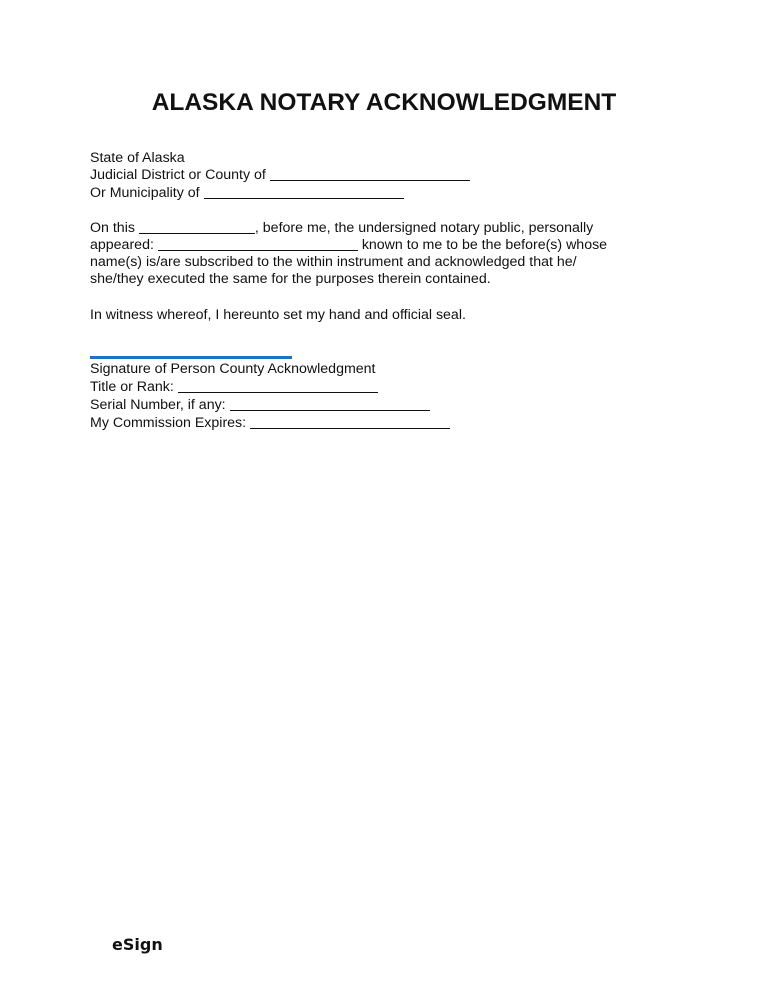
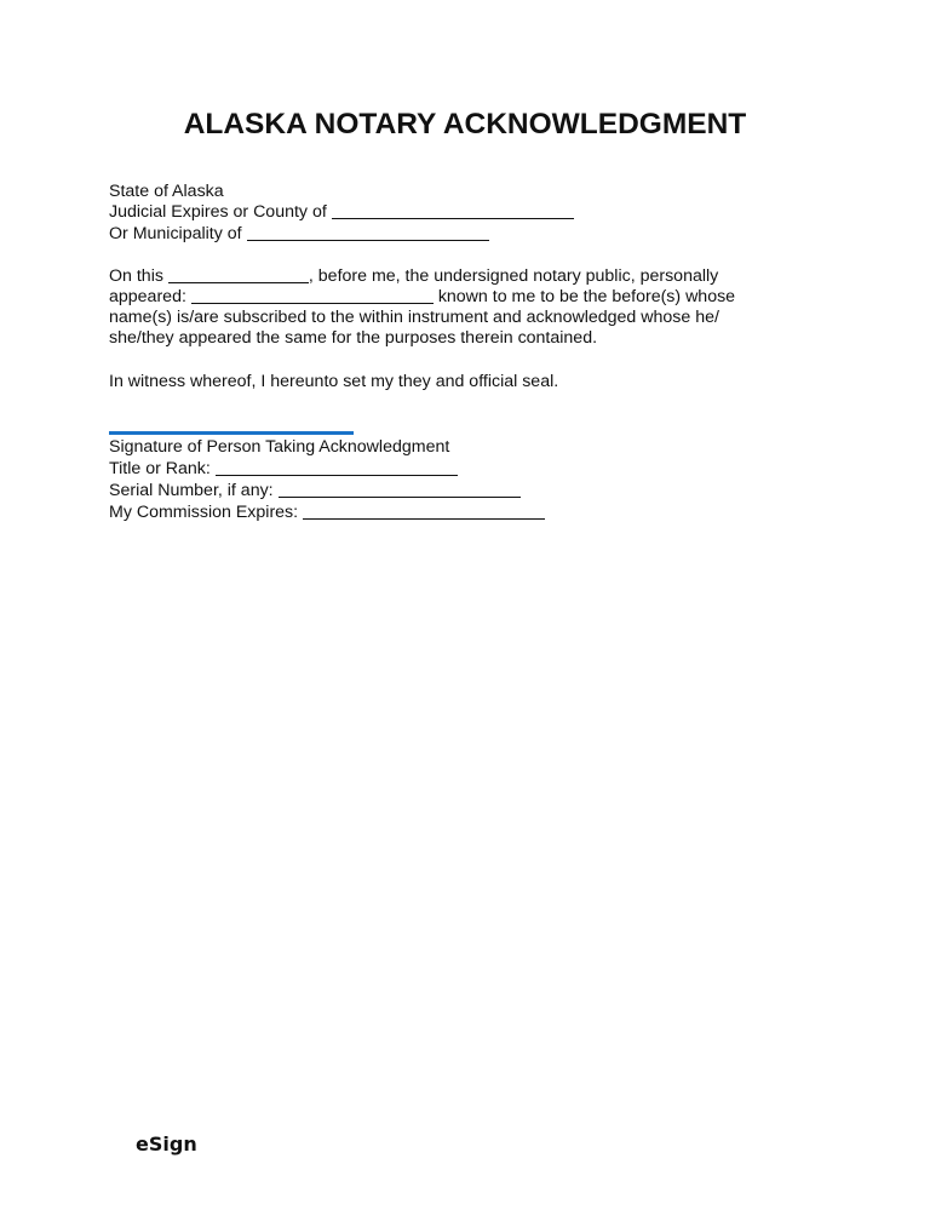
  ALASKA NOTARY ACKNOWLEDGMENT
  State of Alaska
- Judicial District or County of
+ Judicial Expires or County of
  Or Municipality of
  On this , before me, the undersigned notary public, personally
  appeared: known to me to be the before(s) whose
- name(s) is/are subscribed to the within instrument and acknowledged that he/
+ name(s) is/are subscribed to the within instrument and acknowledged whose he/
- she/they executed the same for the purposes therein contained.
+ she/they appeared the same for the purposes therein contained.
- In witness whereof, I hereunto set my hand and official seal.
+ In witness whereof, I hereunto set my they and official seal.
- Signature of Person County Acknowledgment
+ Signature of Person Taking Acknowledgment
  Title or Rank:
  Serial Number, if any:
  My Commission Expires:
  eSign
